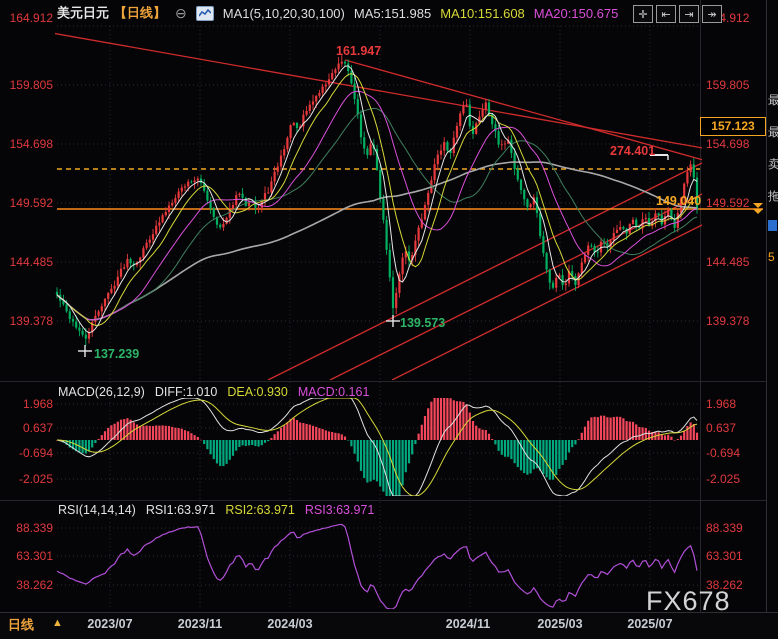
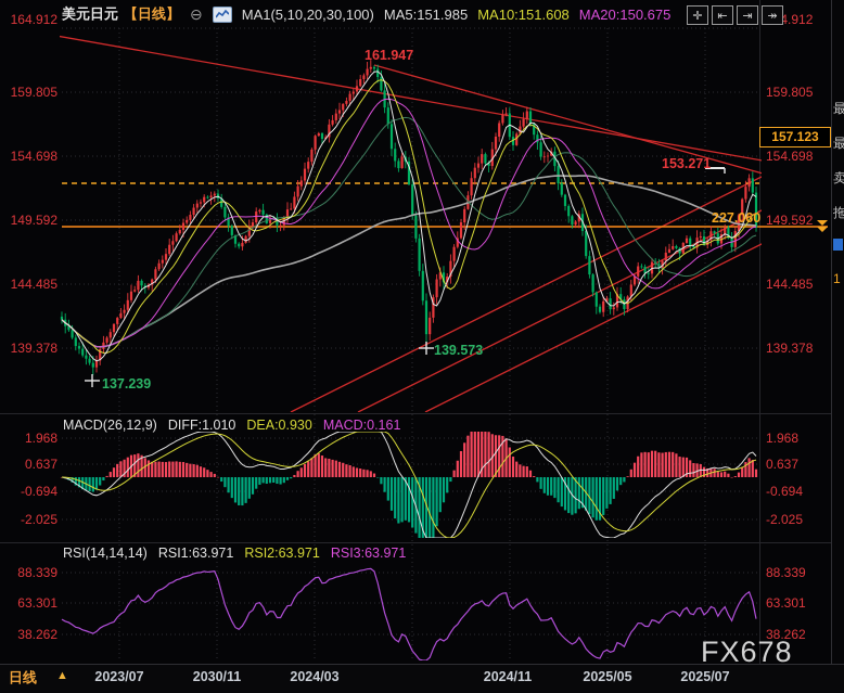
  美元日元
  【日线】
  ⊖
  MA1(5,10,20,30,100)
  MA5:151.985
  MA10:151.608
  MA20:150.675
  ✛
  ⇤
  ⇥
  ↠
  MACD(26,12,9)
  DIFF:1.010
  DEA:0.930
  MACD:0.161
  RSI(14,14,14)
  RSI1:63.971
  RSI2:63.971
  RSI3:63.971
  157.123
  164.912
  4.912
  159.805
  159.805
  154.698
  154.698
  149.592
  149.592
  144.485
  144.485
  139.378
  139.378
  1.968
  1.968
  0.637
  0.637
  -0.694
  -0.694
  -2.025
  -2.025
  88.339
  88.339
  63.301
  63.301
  38.262
  38.262
  161.947
  137.239
  139.573
- 274.401
+ 153.271
- 149.040
+ 227.060
  日线
  ▲
  2023/07
- 2023/11
+ 2030/11
  2024/03
  2024/11
- 2025/03
+ 2025/05
  2025/07
  FX678
  最
  最
  卖
  拖
- 5
+ 1
